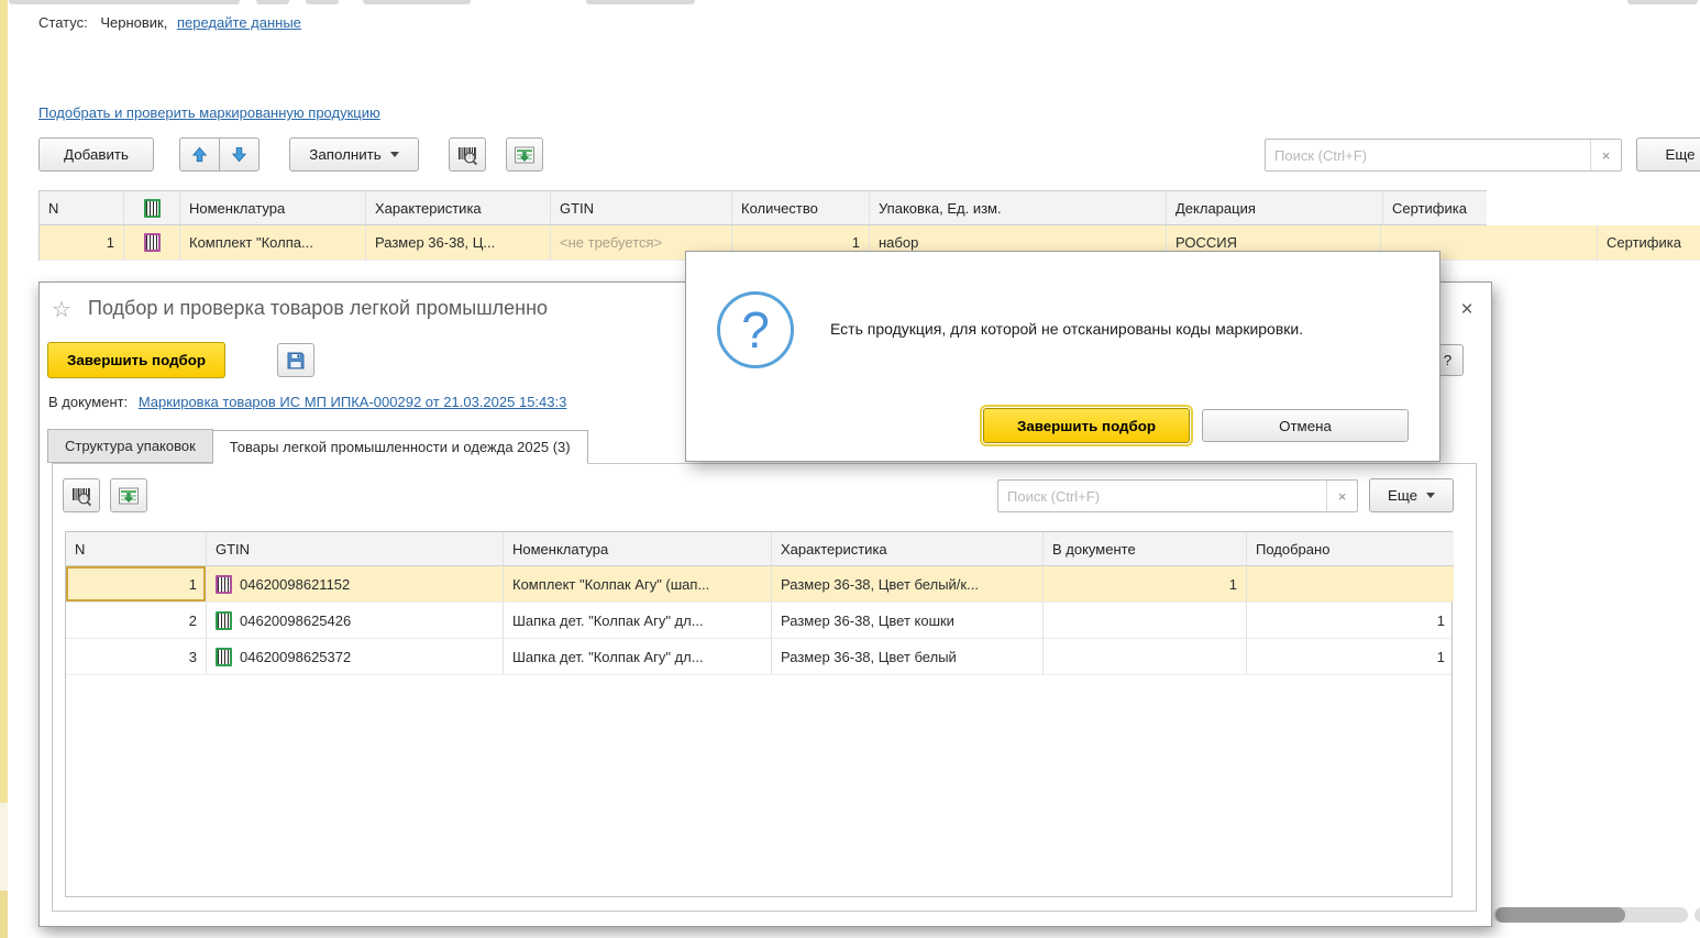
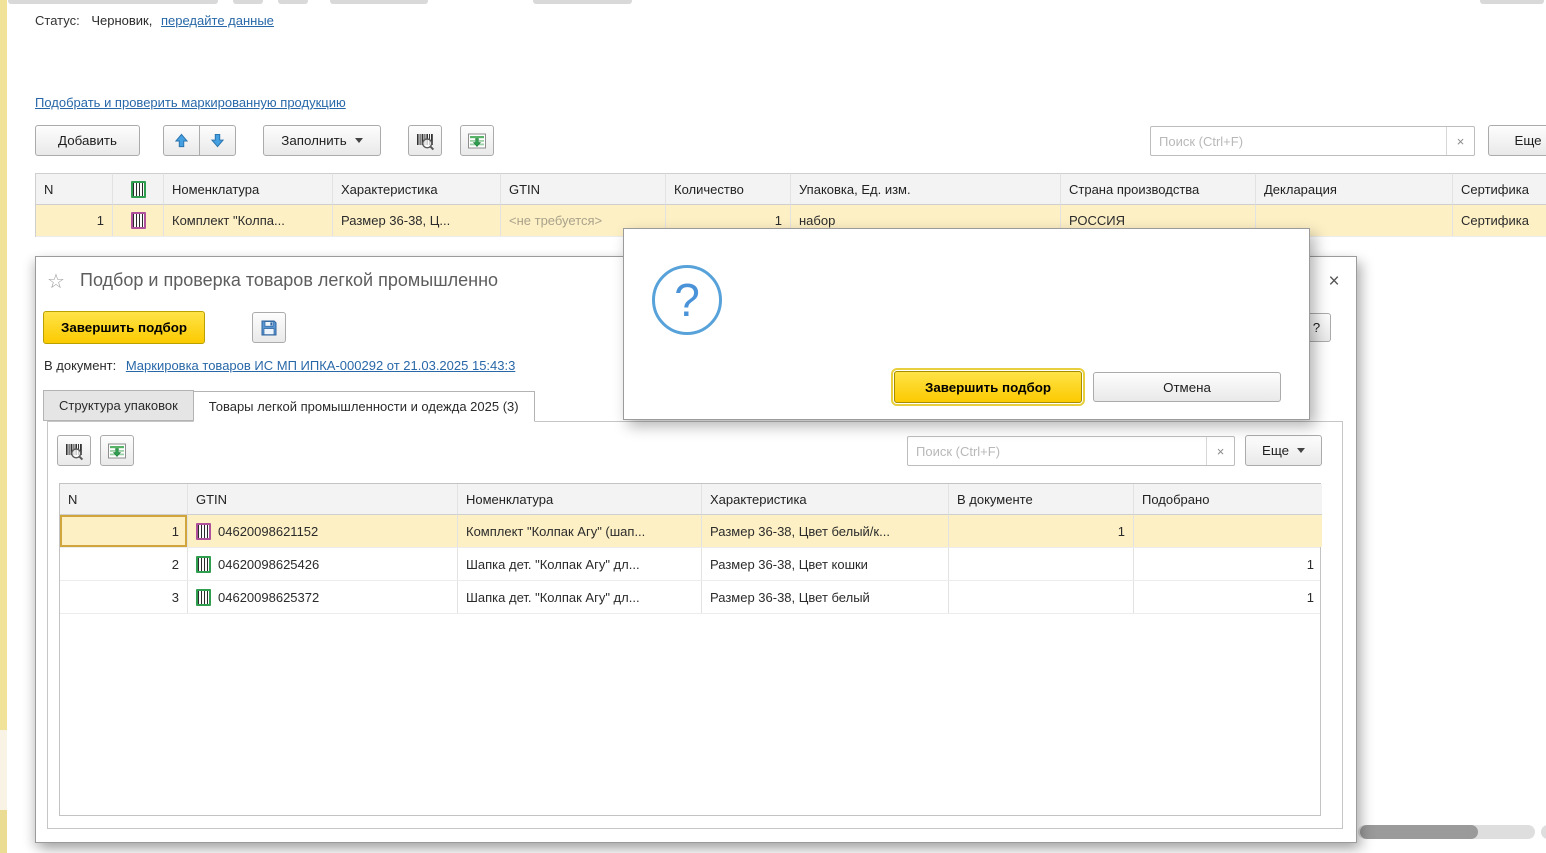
  Статус: Черновик, передайте данные
  Подобрать и проверить маркированную продукцию
  Добавить
  Заполнить
  Поиск (Ctrl+F)
  ×
  Еще
  N
  Номенклатура
  Характеристика
  GTIN
  Количество
  Упаковка, Ед. изм.
+ Страна производства
  Декларация
  Сертифика
  1
  Комплект "Колпа...
  Размер 36-38, Ц...
  <не требуется>
  1
  набор
  РОССИЯ
  Сертифика
  ☆
  Подбор и проверка товаров легкой промышленно
  ×
  Завершить подбор
  ?
  В документ: Маркировка товаров ИС МП ИПКА-000292 от 21.03.2025 15:43:3
  Структура упаковок
  Товары легкой промышленности и одежда 2025 (3)
  Поиск (Ctrl+F)
  ×
  Еще
  N
  GTIN
  Номенклатура
  Характеристика
  В документе
  Подобрано
  1
  04620098621152
  Комплект "Колпак Агу" (шап...
  Размер 36-38, Цвет белый/к...
  1
  2
  04620098625426
  Шапка дет. "Колпак Агу" дл...
  Размер 36-38, Цвет кошки
  1
  3
  04620098625372
  Шапка дет. "Колпак Агу" дл...
  Размер 36-38, Цвет белый
  1
  ?
- Есть продукция, для которой не отсканированы коды маркировки.
  Завершить подбор
  Отмена
